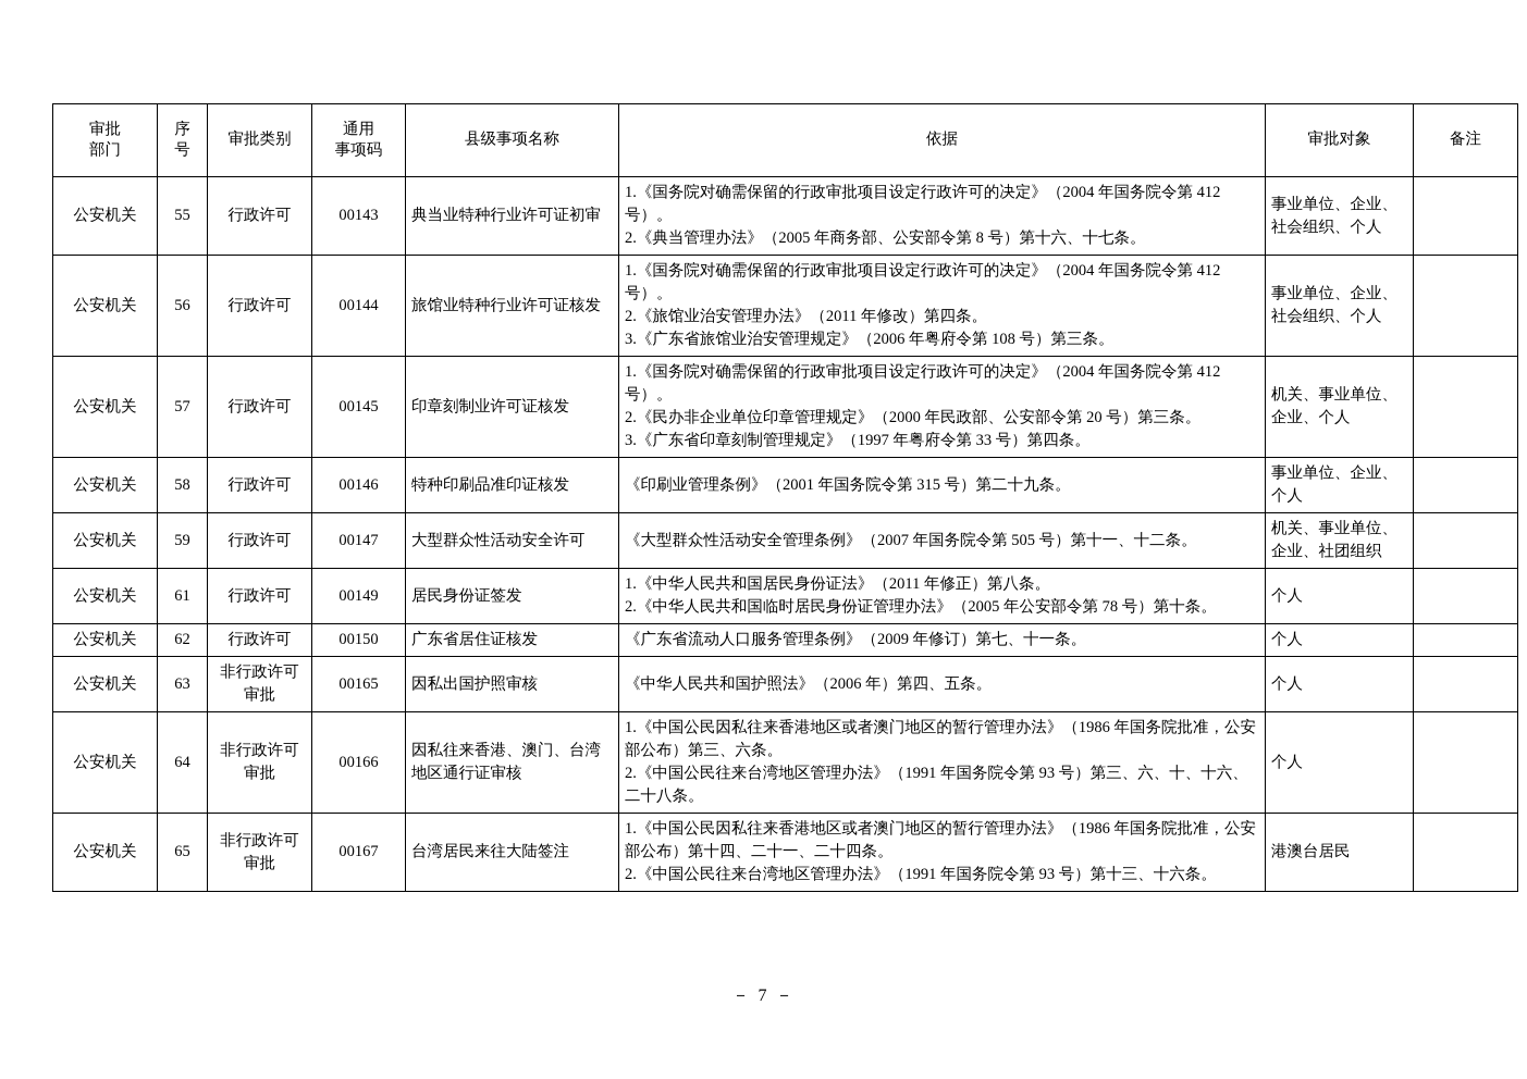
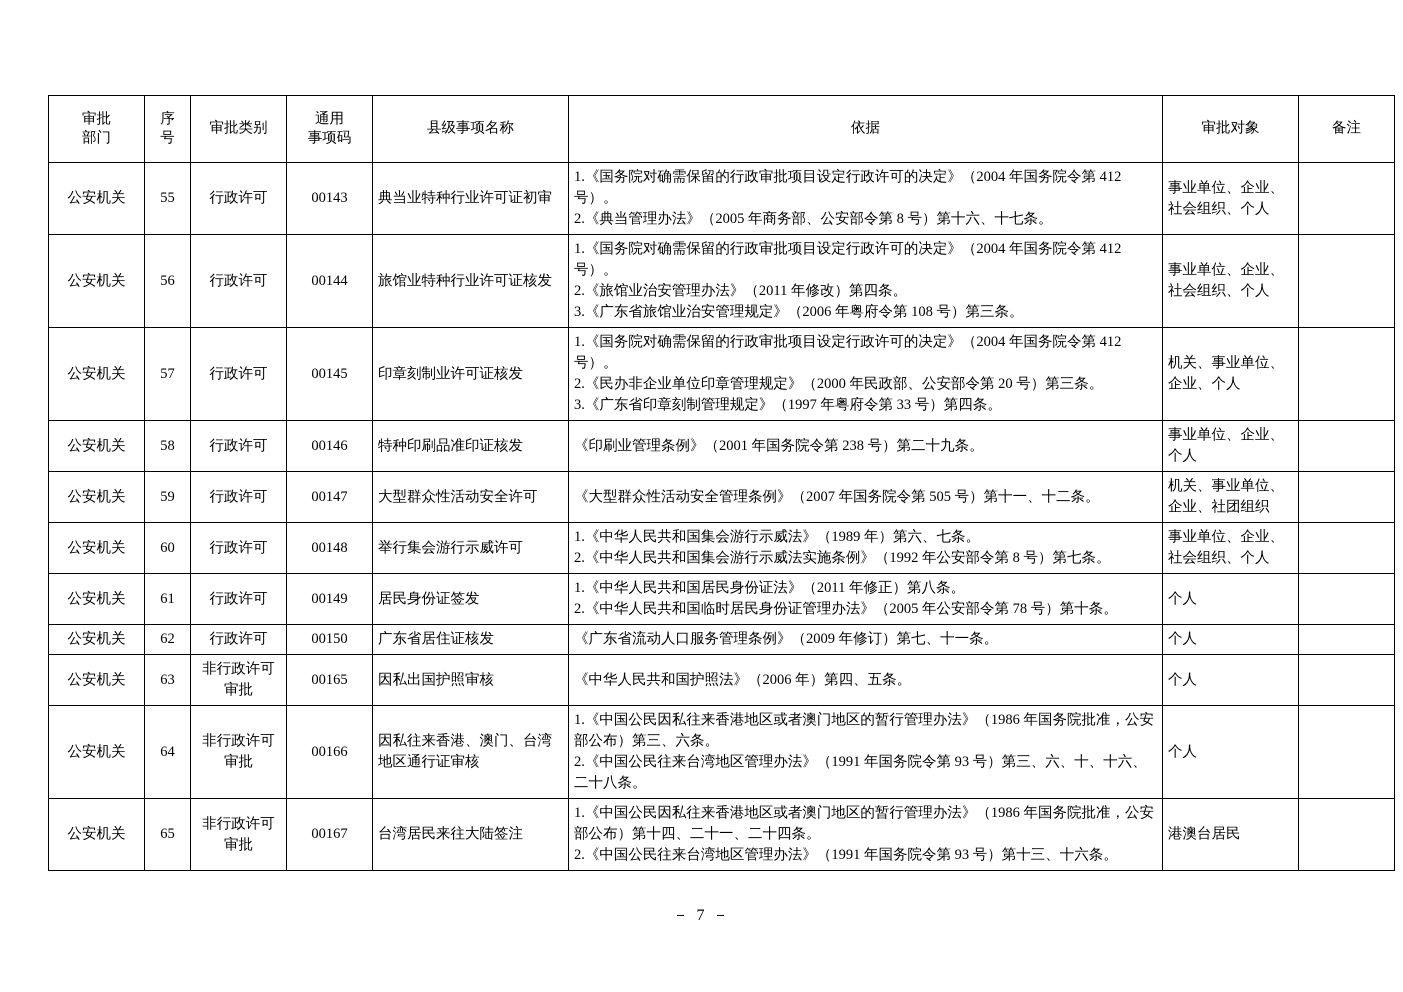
  审批 部门	序 号	审批类别	通用 事项码	县级事项名称	依据	审批对象	备注
  公安机关	55	行政许可	00143	典当业特种行业许可证初审	1.《国务院对确需保留的行政审批项目设定行政许可的决定》（2004 年国务院令第 412 号）。2.《典当管理办法》（2005 年商务部、公安部令第 8 号）第十六、十七条。	事业单位、企业、社会组织、个人
  公安机关	56	行政许可	00144	旅馆业特种行业许可证核发	1.《国务院对确需保留的行政审批项目设定行政许可的决定》（2004 年国务院令第 412 号）。2.《旅馆业治安管理办法》（2011 年修改）第四条。3.《广东省旅馆业治安管理规定》（2006 年粤府令第 108 号）第三条。	事业单位、企业、社会组织、个人
  公安机关	57	行政许可	00145	印章刻制业许可证核发	1.《国务院对确需保留的行政审批项目设定行政许可的决定》（2004 年国务院令第 412 号）。2.《民办非企业单位印章管理规定》（2000 年民政部、公安部令第 20 号）第三条。3.《广东省印章刻制管理规定》（1997 年粤府令第 33 号）第四条。	机关、事业单位、企业、个人
- 公安机关	58	行政许可	00146	特种印刷品准印证核发	《印刷业管理条例》（2001 年国务院令第 315 号）第二十九条。	事业单位、企业、个人
+ 公安机关	58	行政许可	00146	特种印刷品准印证核发	《印刷业管理条例》（2001 年国务院令第 238 号）第二十九条。	事业单位、企业、个人
  公安机关	59	行政许可	00147	大型群众性活动安全许可	《大型群众性活动安全管理条例》（2007 年国务院令第 505 号）第十一、十二条。	机关、事业单位、企业、社团组织
+ 公安机关	60	行政许可	00148	举行集会游行示威许可	1.《中华人民共和国集会游行示威法》（1989 年）第六、七条。2.《中华人民共和国集会游行示威法实施条例》（1992 年公安部令第 8 号）第七条。	事业单位、企业、社会组织、个人
  公安机关	61	行政许可	00149	居民身份证签发	1.《中华人民共和国居民身份证法》（2011 年修正）第八条。2.《中华人民共和国临时居民身份证管理办法》（2005 年公安部令第 78 号）第十条。	个人
  公安机关	62	行政许可	00150	广东省居住证核发	《广东省流动人口服务管理条例》（2009 年修订）第七、十一条。	个人
  公安机关	63	非行政许可审批	00165	因私出国护照审核	《中华人民共和国护照法》（2006 年）第四、五条。	个人
  公安机关	64	非行政许可审批	00166	因私往来香港、澳门、台湾地区通行证审核	1.《中国公民因私往来香港地区或者澳门地区的暂行管理办法》（1986 年国务院批准，公安部公布）第三、六条。2.《中国公民往来台湾地区管理办法》（1991 年国务院令第 93 号）第三、六、十、十六、二十八条。	个人
  公安机关	65	非行政许可审批	00167	台湾居民来往大陆签注	1.《中国公民因私往来香港地区或者澳门地区的暂行管理办法》（1986 年国务院批准，公安部公布）第十四、二十一、二十四条。2.《中国公民往来台湾地区管理办法》（1991 年国务院令第 93 号）第十三、十六条。	港澳台居民
  － 7 －
